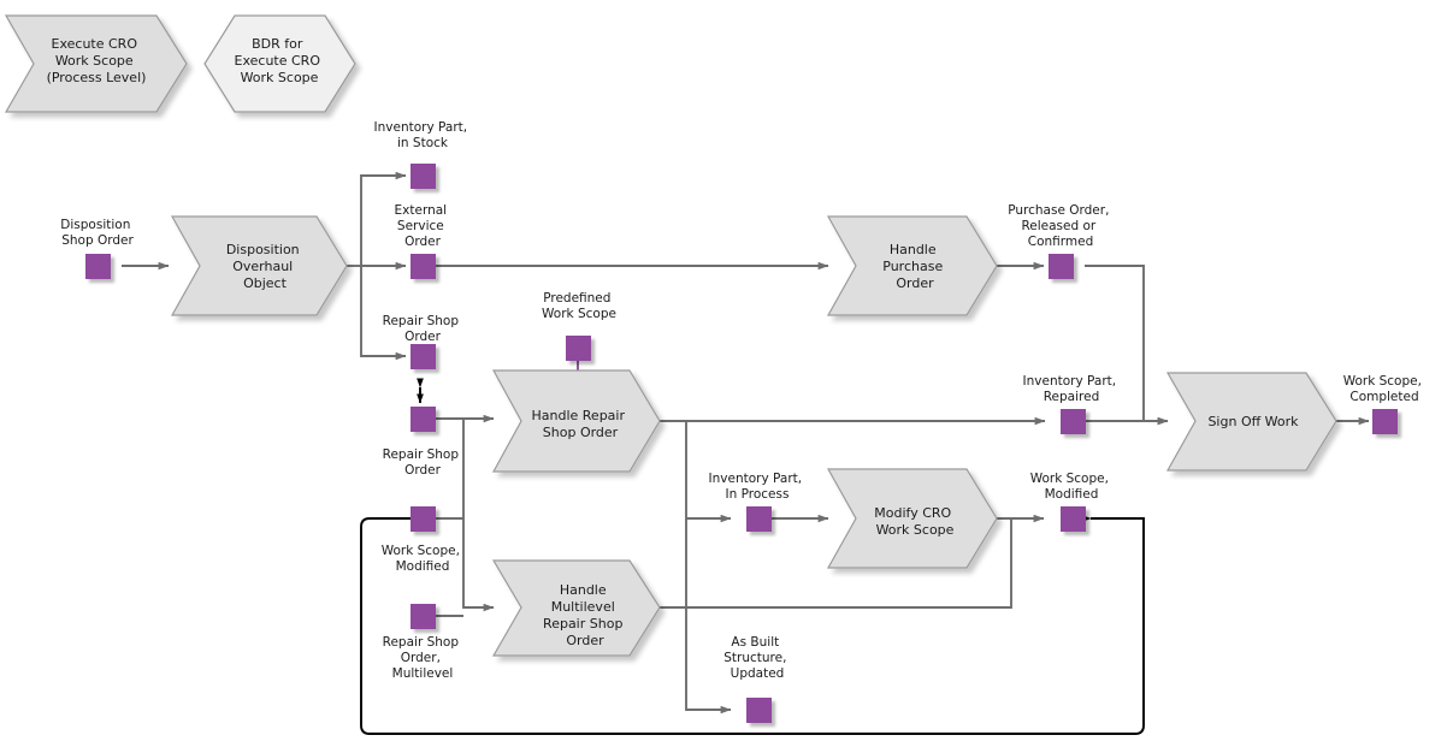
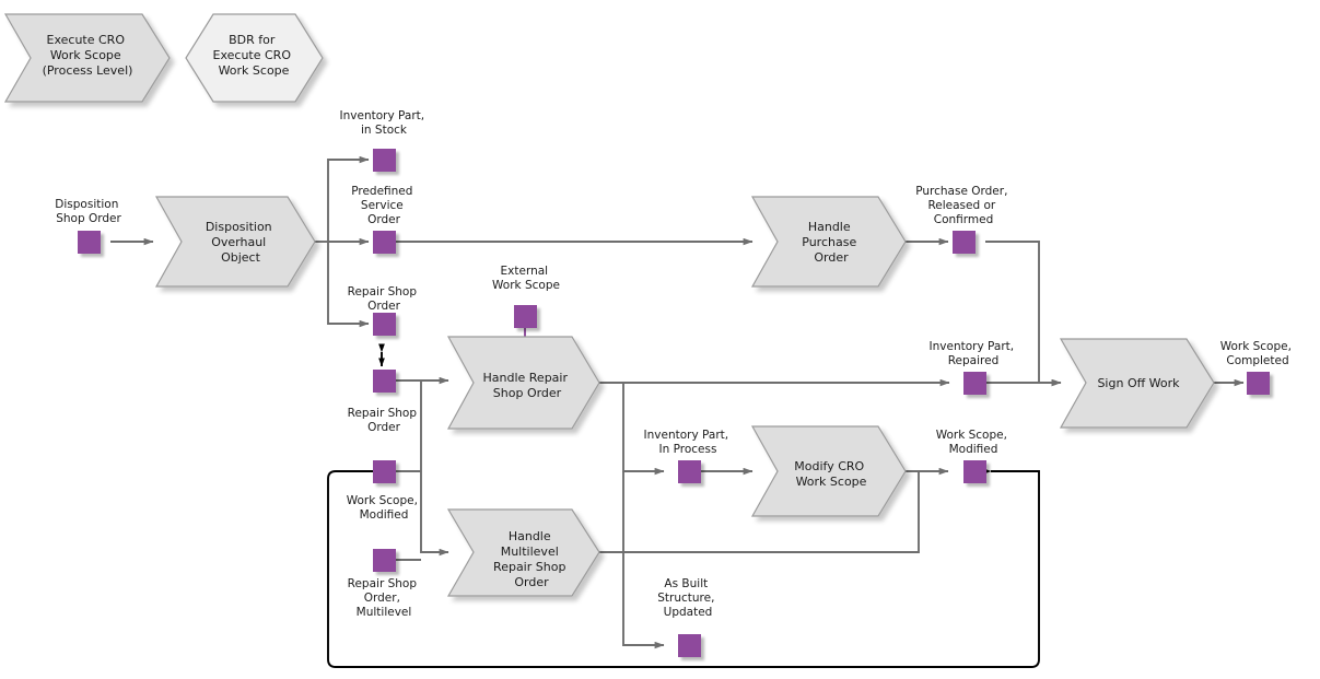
  Execute CRO Work Scope (Process Level)
  BDR for Execute CRO Work Scope
  Disposition Overhaul Object
  Handle Purchase Order
  Handle Repair Shop Order
  Modify CRO Work Scope
  Handle Multilevel Repair Shop Order
  Sign Off Work
  Disposition Shop Order
  Inventory Part, in Stock
- External Service Order
+ Predefined Service Order
  Repair Shop Order
- Predefined Work Scope
+ External Work Scope
  Repair Shop Order
  Work Scope, Modified
  Repair Shop Order, Multilevel
  Purchase Order, Released or Confirmed
  Inventory Part, Repaired
  Inventory Part, In Process
  Work Scope, Modified
  As Built Structure, Updated
  Work Scope, Completed
